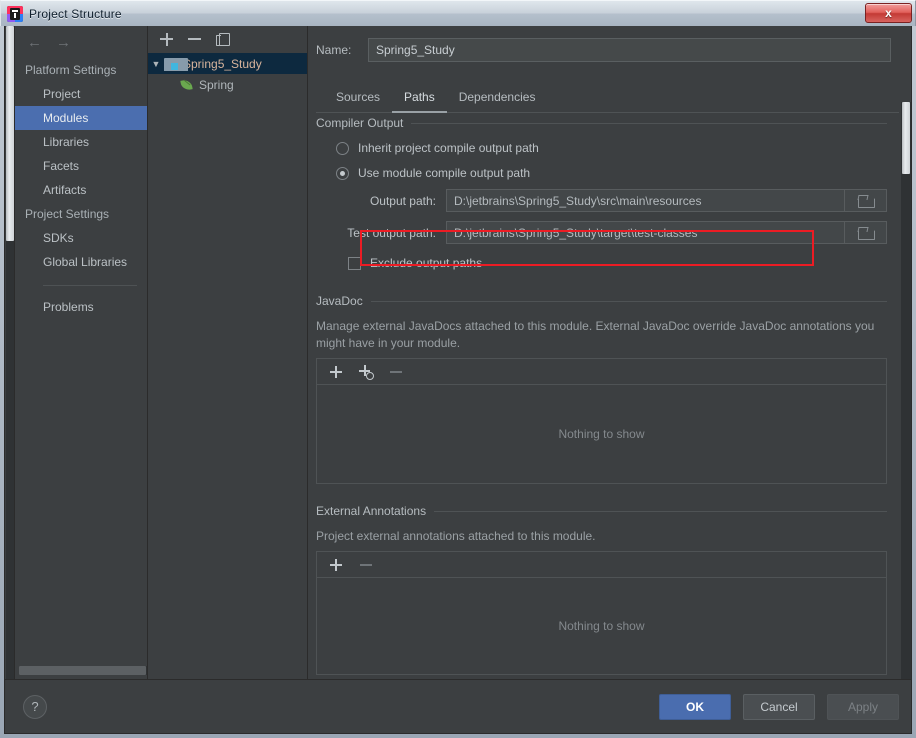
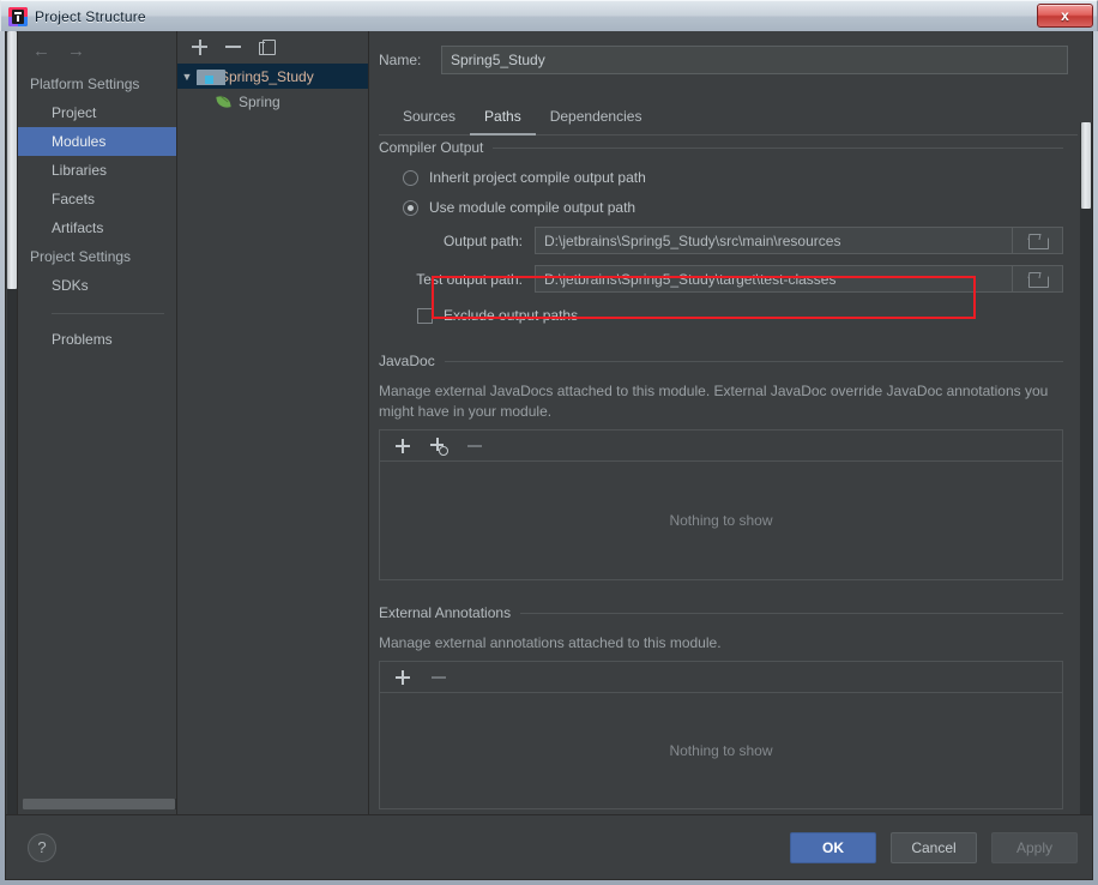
  Project Structure
  x
  ←
  →
  Platform Settings
  Project
  Modules
  Libraries
  Facets
  Artifacts
  Project Settings
  SDKs
- Global Libraries
  Problems
  ▼
  pring5_Study
  Spring
  Name:
  Spring5_Study
  Sources
  Paths
  Dependencies
  Compiler Output
  Inherit project compile output path
  Use module compile output path
  Output path:
  D:\jetbrains\Spring5_Study\src\main\resources
  Test output path:
  D:\jetbrains\Spring5_Study\target\test-classes
  Exclude output paths
  JavaDoc
  Manage external JavaDocs attached to this module. External JavaDoc override JavaDoc annotations you might have in your module.
  Nothing to show
  External Annotations
- Project external annotations attached to this module.
+ Manage external annotations attached to this module.
  Nothing to show
  ?
  OK
  Cancel
  Apply
